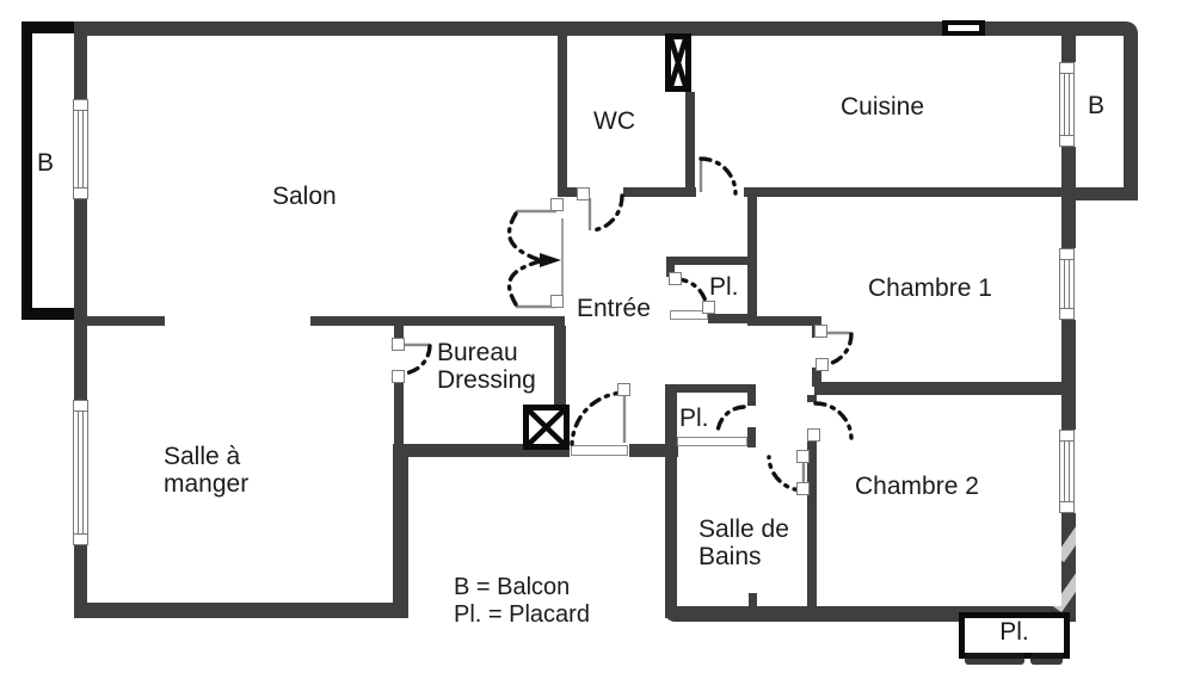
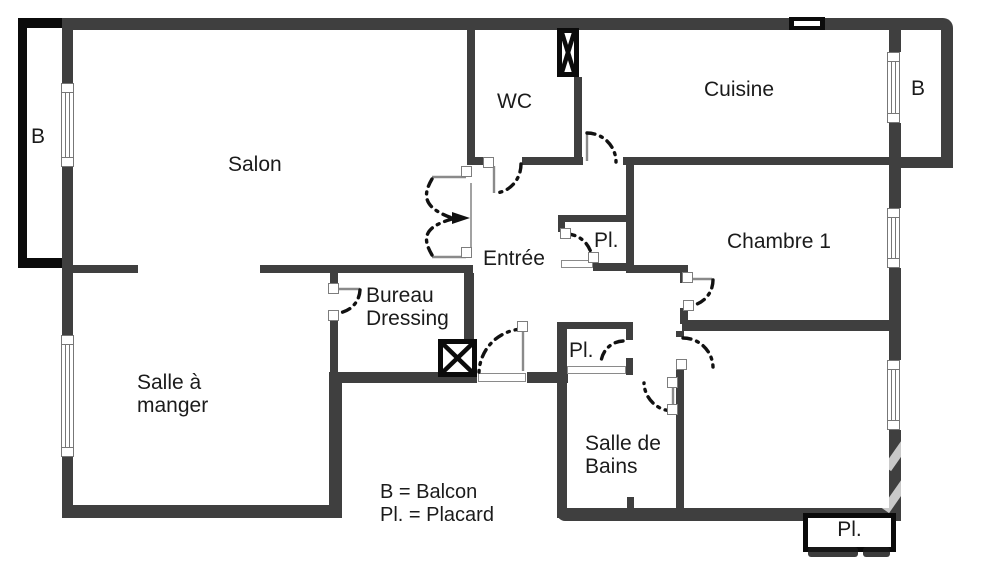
  Pl.
  Salon
  WC
  Cuisine
  Chambre 1
  Entrée
- Chambre 2
  Bureau
  Dressing
  Salle à
  manger
  Salle de
  Bains
  Pl.
  Pl.
  B
  B
  B = Balcon
  Pl. = Placard
